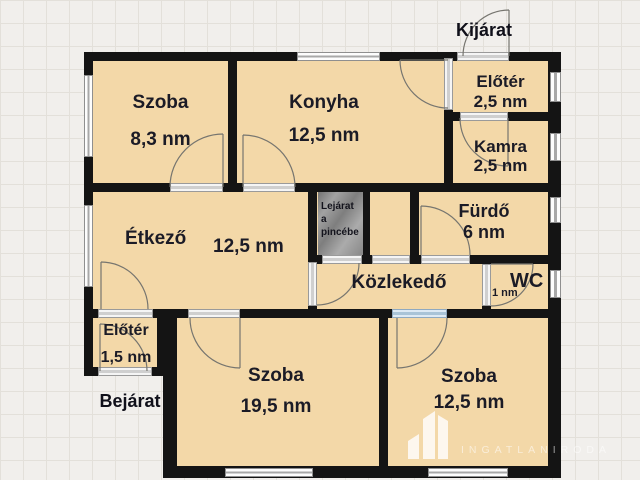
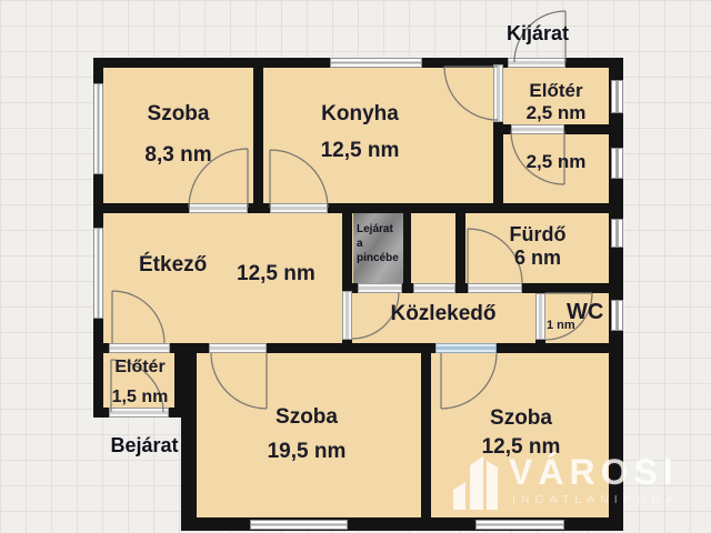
  Lejárat
  a
  pincébe
  Szoba
  8,3 nm
  Konyha
  12,5 nm
  Előtér
  2,5 nm
- Kamra
  2,5 nm
  Étkező
  12,5 nm
  Fürdő
  6 nm
  WC
  1 nm
  Közlekedő
  Előtér
  1,5 nm
  Szoba
  19,5 nm
  Szoba
  12,5 nm
  Kijárat
  Bejárat
+ VÁROSI
  INGATLANIRODA
